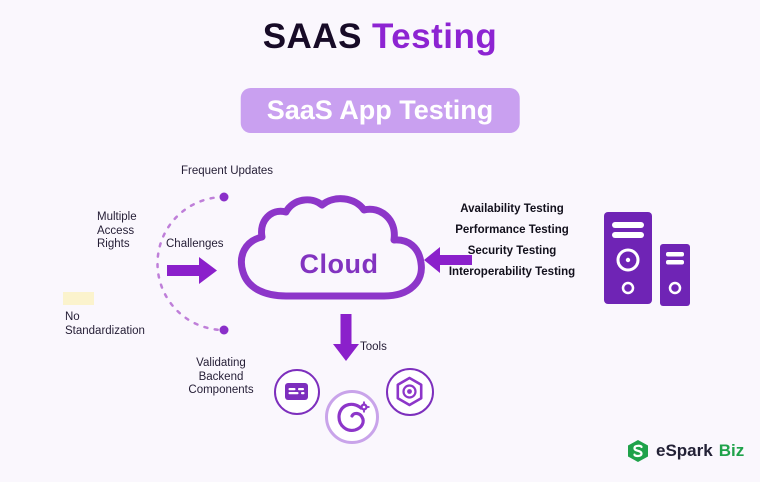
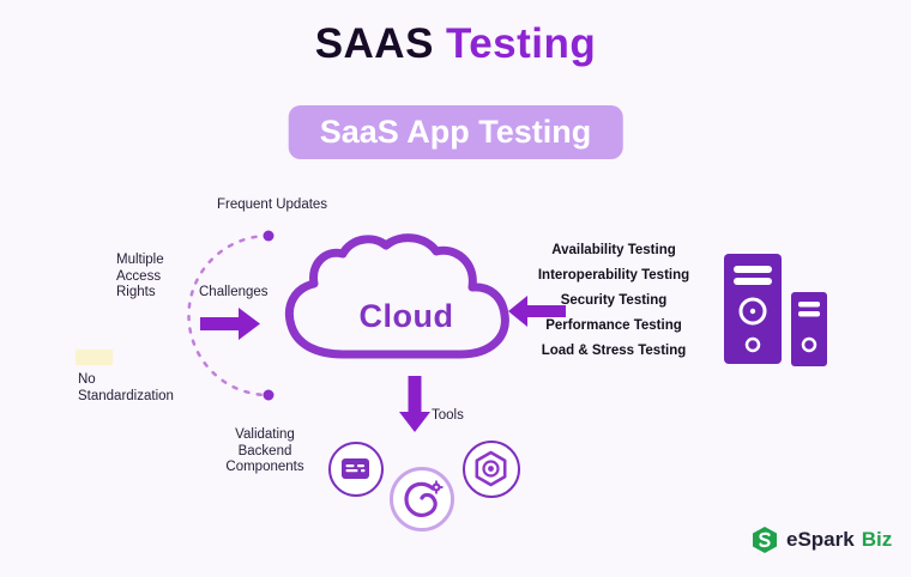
  SAAS Testing
  SaaS App Testing
  Frequent Updates
  Multiple Access Rights
  Challenges
  No Standardization
  Validating Backend Components
  Cloud
  Availability Testing
- Performance Testing
+ Interoperability Testing
  Security Testing
- Interoperability Testing
+ Performance Testing
+ Load & Stress Testing
  Tools
  eSpark
  Biz
